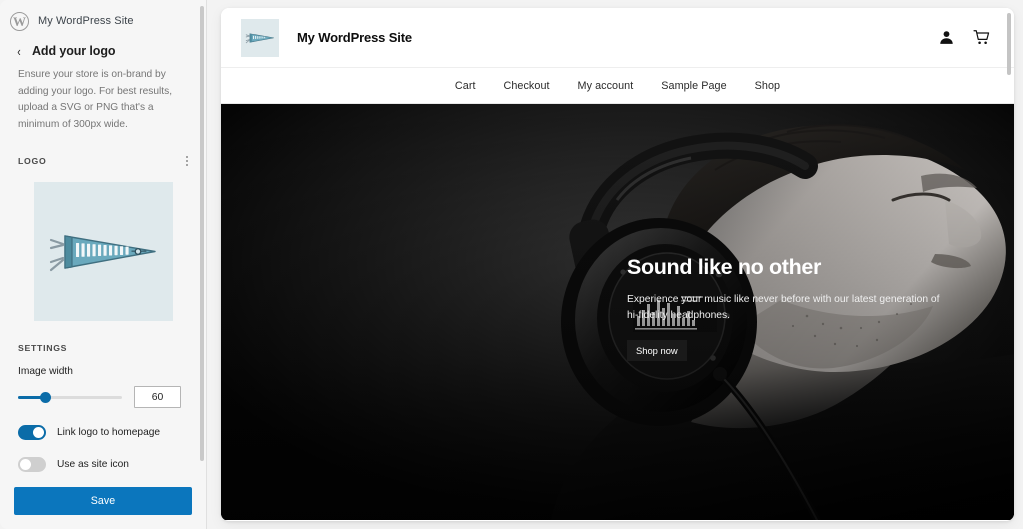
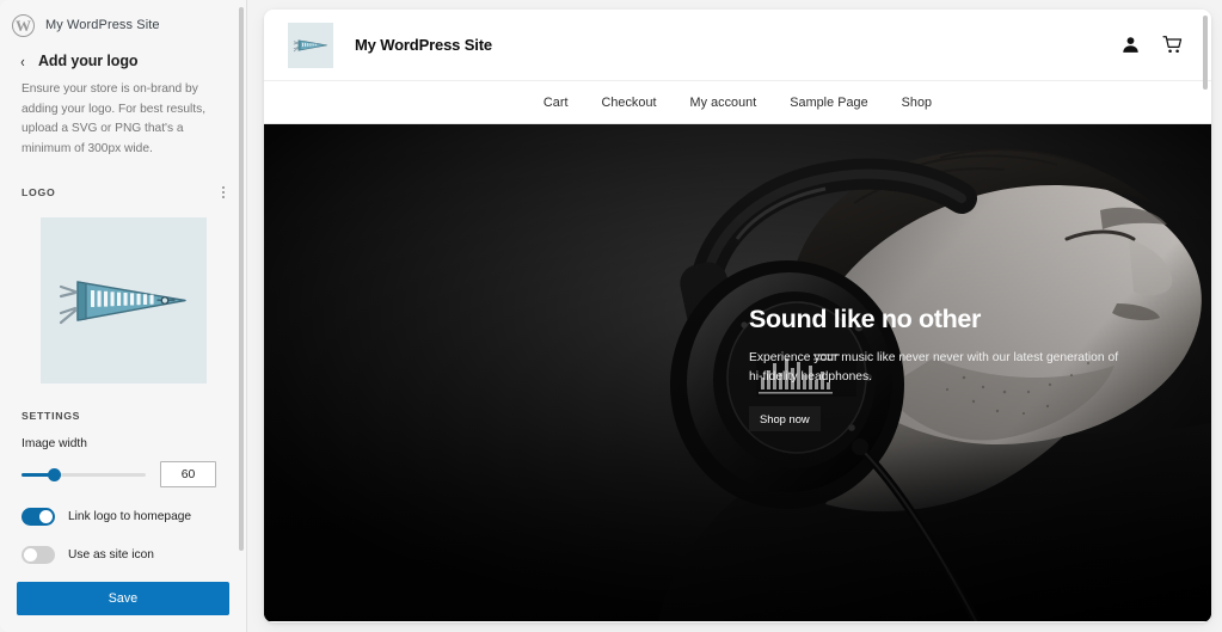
  W
  My WordPress Site
  ‹
  Add your logo
  Ensure your store is on-brand by adding your logo. For best results, upload a SVG or PNG that's a minimum of 300px wide.
  LOGO
  SETTINGS
  Image width
  60
  Link logo to homepage
  Use as site icon
  Save
  My WordPress Site
  Cart
  Checkout
  My account
  Sample Page
  Shop
  Sound like no other
- Experience your music like never before with our latest generation of hi-fidelity headphones.
+ Experience your music like never never with our latest generation of hi-fidelity headphones.
  Shop now
